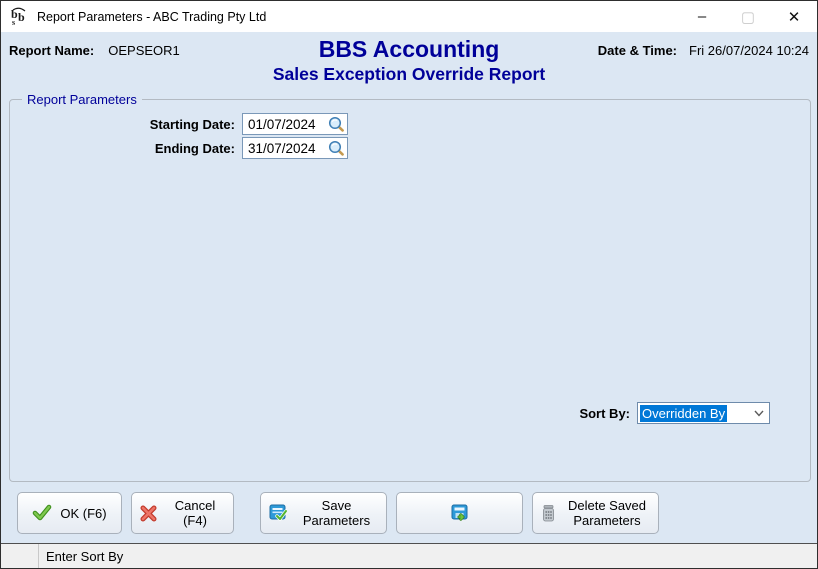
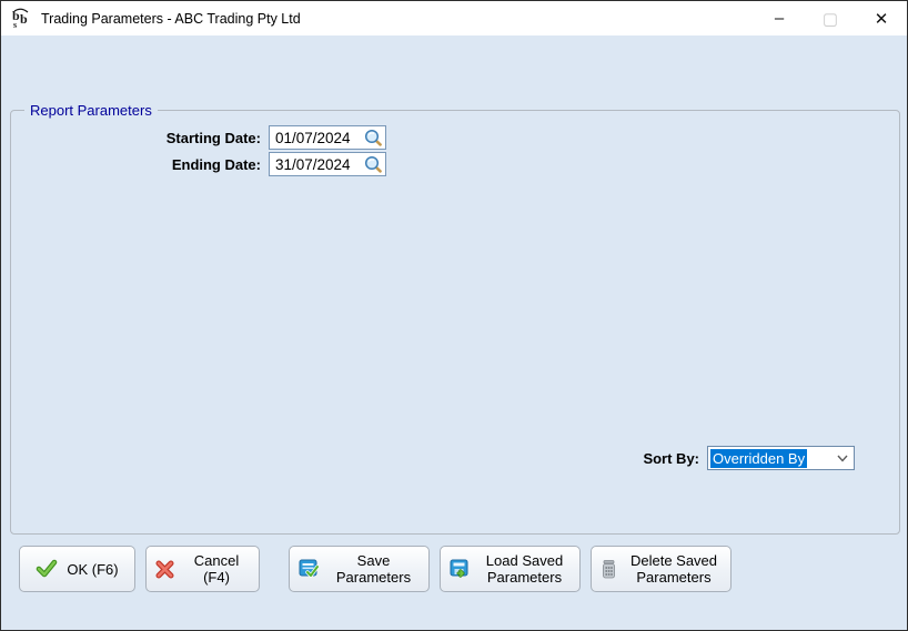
  b
  b
  s
- Report Parameters - ABC Trading Pty Ltd
+ Trading Parameters - ABC Trading Pty Ltd
  –
  ▢
  ✕
- Report Name: OEPSEOR1
- BBS Accounting
- Sales Exception Override Report
- Date & Time: Fri 26/07/2024 10:24
  Report Parameters
  Starting Date:
  01/07/2024
  Ending Date:
  31/07/2024
  Sort By:
  Overridden By
  OK (F6)
  Cancel (F4)
  Save Parameters
+ Load Saved Parameters
  Delete Saved Parameters
- Enter Sort By
